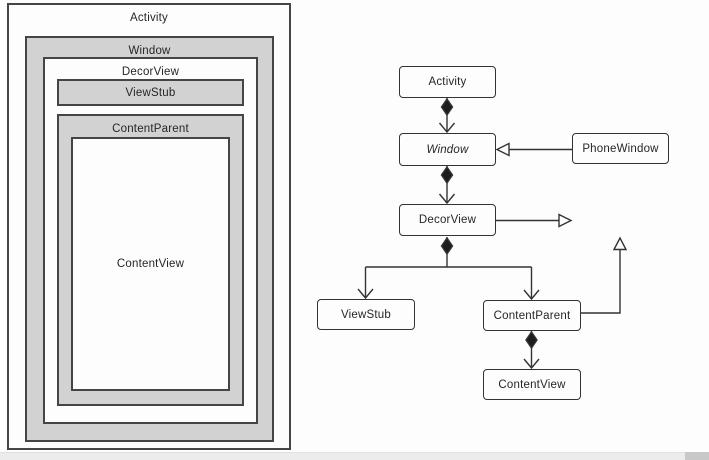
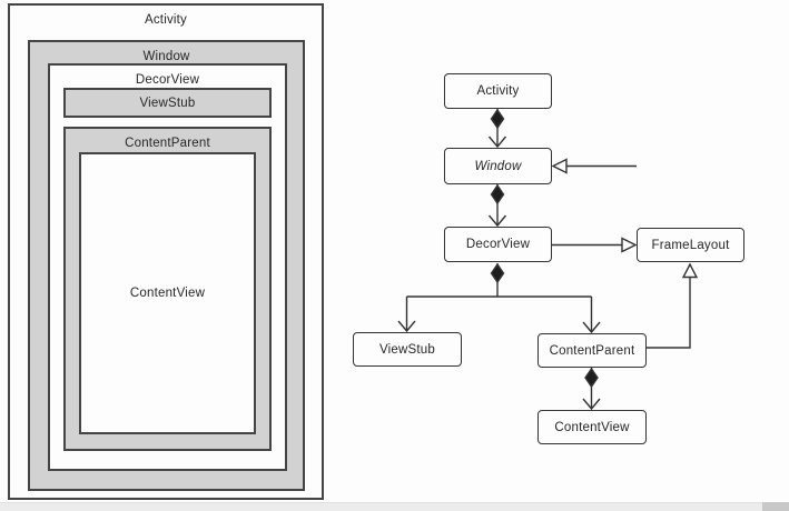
  Activity
  Window
  DecorView
  ViewStub
  ContentParent
  ContentView
  Activity
  Window
- PhoneWindow
  DecorView
+ FrameLayout
  ViewStub
  ContentParent
  ContentView
